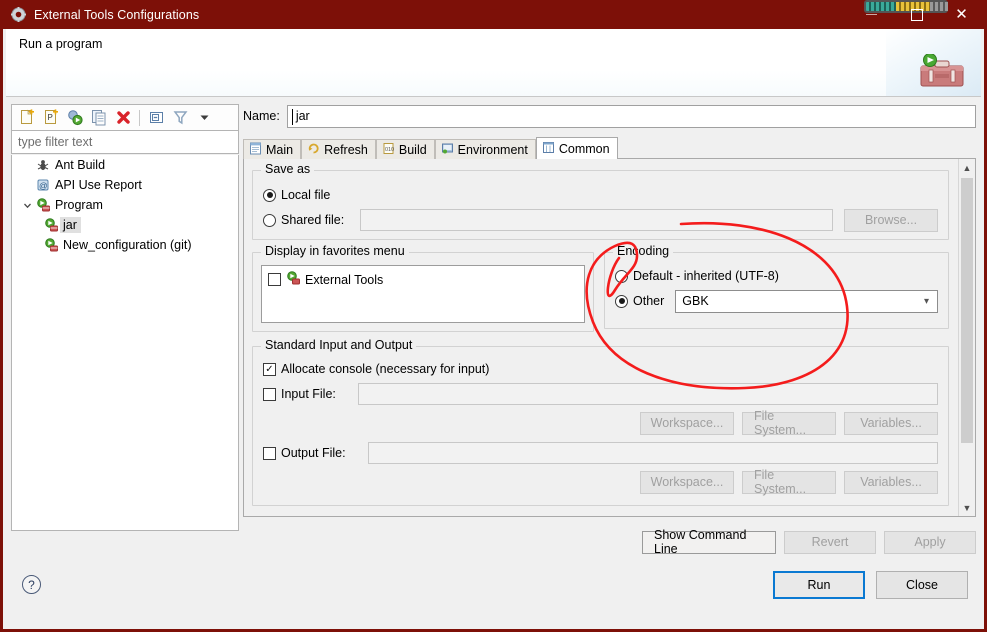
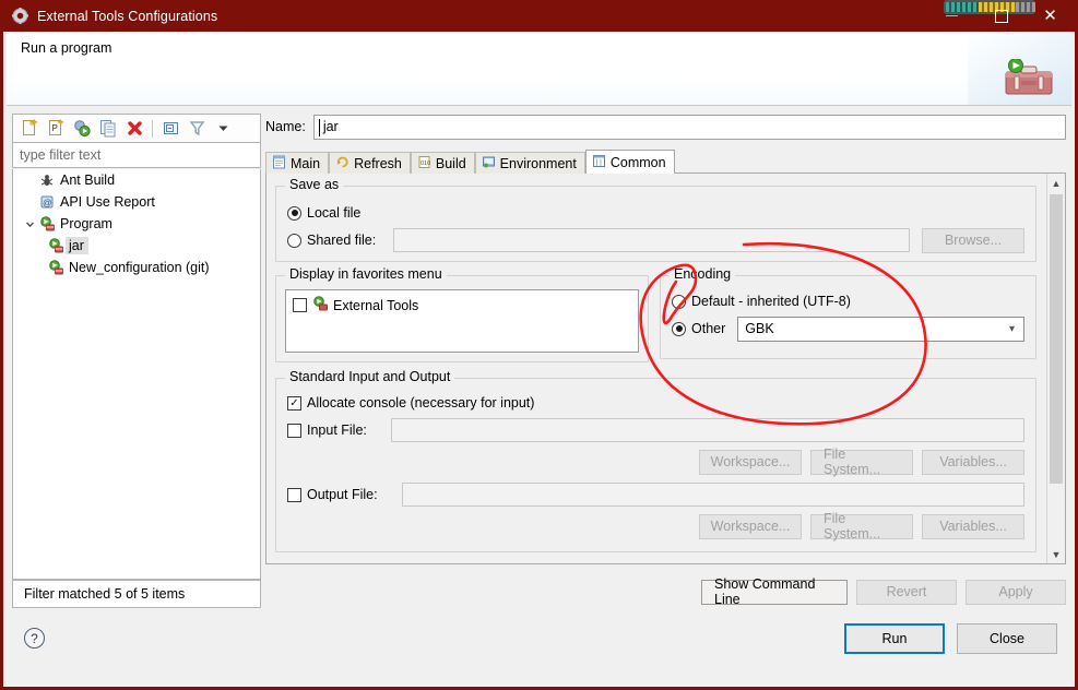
  External Tools Configurations
  ✕
  Run a program
  P
  type filter text
  Ant Build
  @
  API Use Report
  Program
  jar
  New_configuration (git)
+ Filter matched 5 of 5 items
  Name:
  jar
  Main
  Refresh
  Build
  Environment
  Common
  Save as
  Local file
  Shared file:
  Browse...
  Display in favorites menu
  External Tools
  Enoding
  Default - inherited (UTF-8)
  Other
  GBK
  ▾
  Standard Input and Output
  ✓
  Allocate console (necessary for input)
  Input File:
  Workspace...
  File System...
  Variables...
  Output File:
  Workspace...
  File System...
  Variables...
  ▲
  ▼
  Show Command Line
  Revert
  Apply
  ?
  Run
  Close
